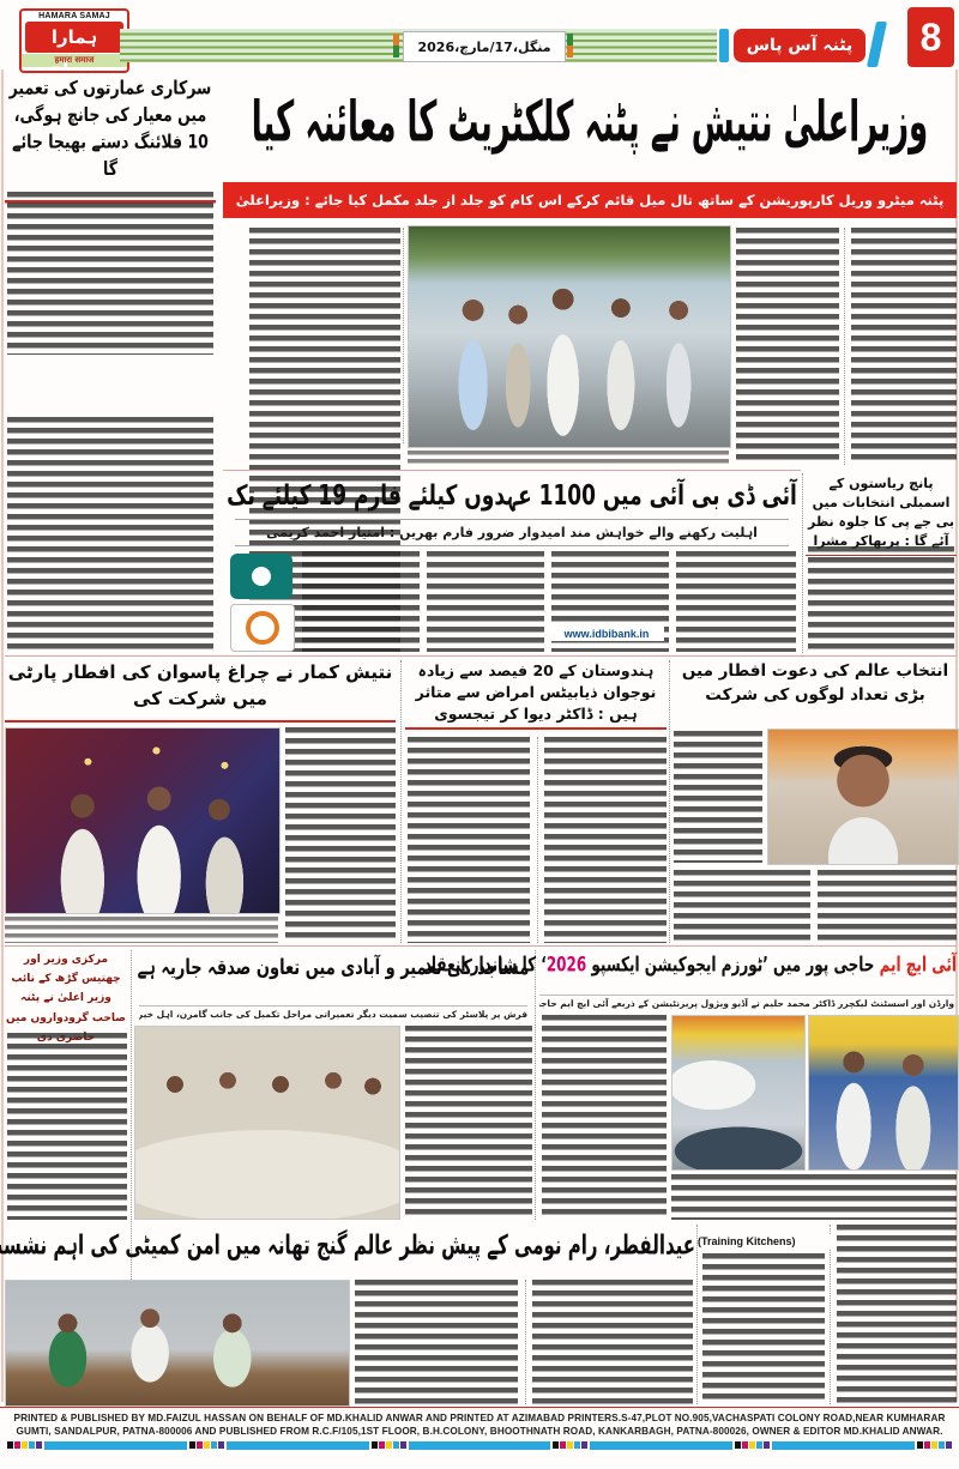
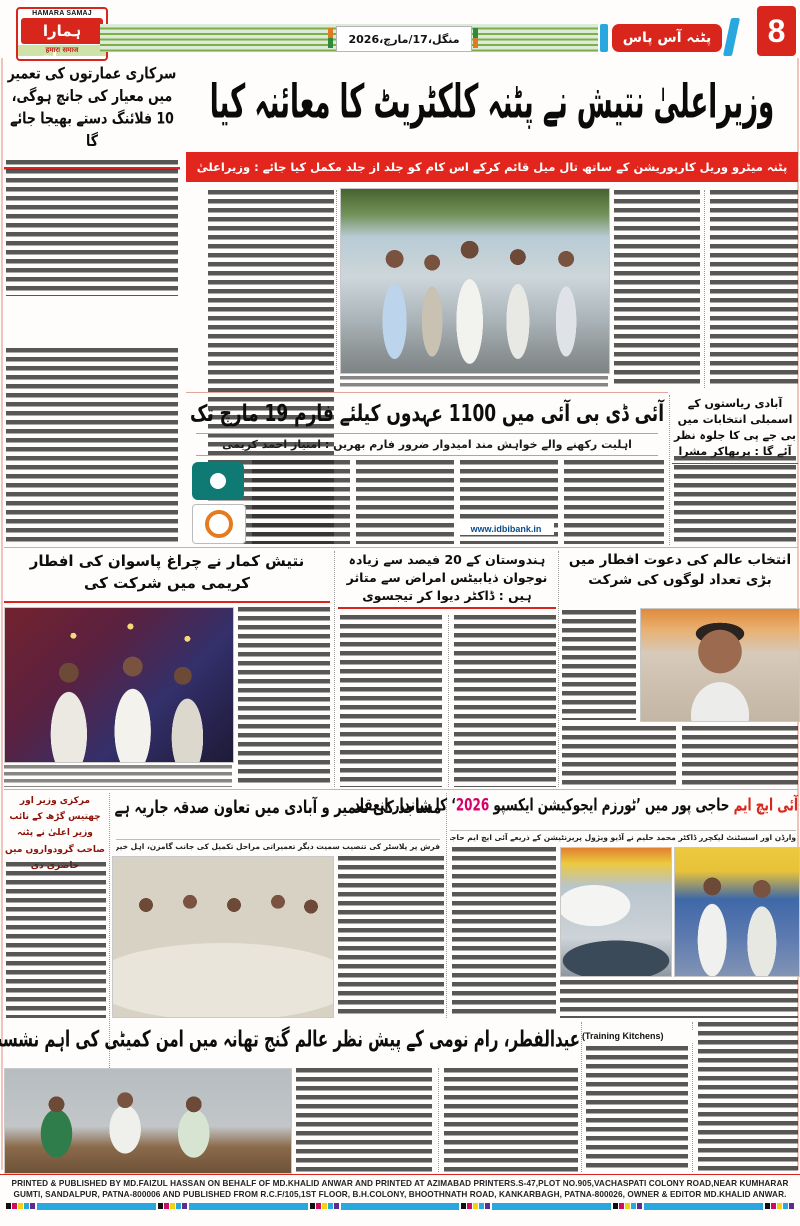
  ہمارا سماج
  हमारा समाज
  منگل،17/مارچ،2026
  پٹنہ آس پاس
  8
  وزیراعلیٰ نتیش نے پٹنہ کلکٹریٹ کا معائنہ کیا
  پٹنہ میٹرو وریل کارپوریشن کے ساتھ تال میل قائم کرکے اس کام کو جلد از جلد مکمل کیا جائے : وزیراعلیٰ
  سرکاری عمارتوں کی تعمیر میں معیار کی جانچ ہوگی، 10 فلائنگ دستے بھیجا جائے گا
- آئی ڈی بی آئی میں 1100 عہدوں کیلئے فارم 19 کیلئے تک
+ آئی ڈی بی آئی میں 1100 عہدوں کیلئے فارم 19 مارچ تک
  اہلیت رکھنے والے خواہش مند امیدوار ضرور فارم بھریں : امتیاز احمد کریمی
  www.idbibank.in
- پانچ ریاستوں کے اسمبلی انتخابات میں بی جے پی کا جلوہ نظر آئے گا : پربھاکر مشرا
+ آبادی ریاستوں کے اسمبلی انتخابات میں بی جے پی کا جلوہ نظر آئے گا : پربھاکر مشرا
- نتیش کمار نے چراغ پاسوان کی افطار پارٹی میں شرکت کی
+ نتیش کمار نے چراغ پاسوان کی افطار کریمی میں شرکت کی
  ہندوستان کے 20 فیصد سے زیادہ نوجوان ذیابیٹس امراض سے متاثر ہیں : ڈاکٹر دیوا کر تیجسوی
  انتخاب عالم کی دعوت افطار میں بڑی تعداد لوگوں کی شرکت
  مرکزی وزیر اور چھتیس گڑھ کے نائب وزیر اعلیٰ نے پٹنہ صاحب گرودواروں میں
  مساجد کی تعمیر و آبادی میں تعاون صدقہ جاریہ ہے
  فرش پر پلاسٹر کی تنصیب سمیت دیگر تعمیراتی مراحل تکمیل کی جانب گامزن، اہل خیر
  آئی ایچ ایم حاجی پور میں ’ٹورزم ایجوکیشن ایکسپو 2026‘ کا شاندار انعقاد
  عیدالفطر، رام نومی کے پیش نظر عالم گنج تھانہ میں امن کمیٹی کی اہم نشس
  (Training Kitchens)
  PRINTED & PUBLISHED BY MD.FAIZUL HASSAN ON BEHALF OF MD.KHALID ANWAR AND PRINTED AT AZIMABAD PRINTERS.S-47,PLOT NO.905,VACHASPATI COLONY ROAD,NEAR KUMHARAR
  GUMTI, SANDALPUR, PATNA-800006 AND PUBLISHED FROM R.C.F/105,1ST FLOOR, B.H.COLONY, BHOOTHNATH ROAD, KANKARBAGH, PATNA-800026, OWNER & EDITOR MD.KHALID ANWAR.
